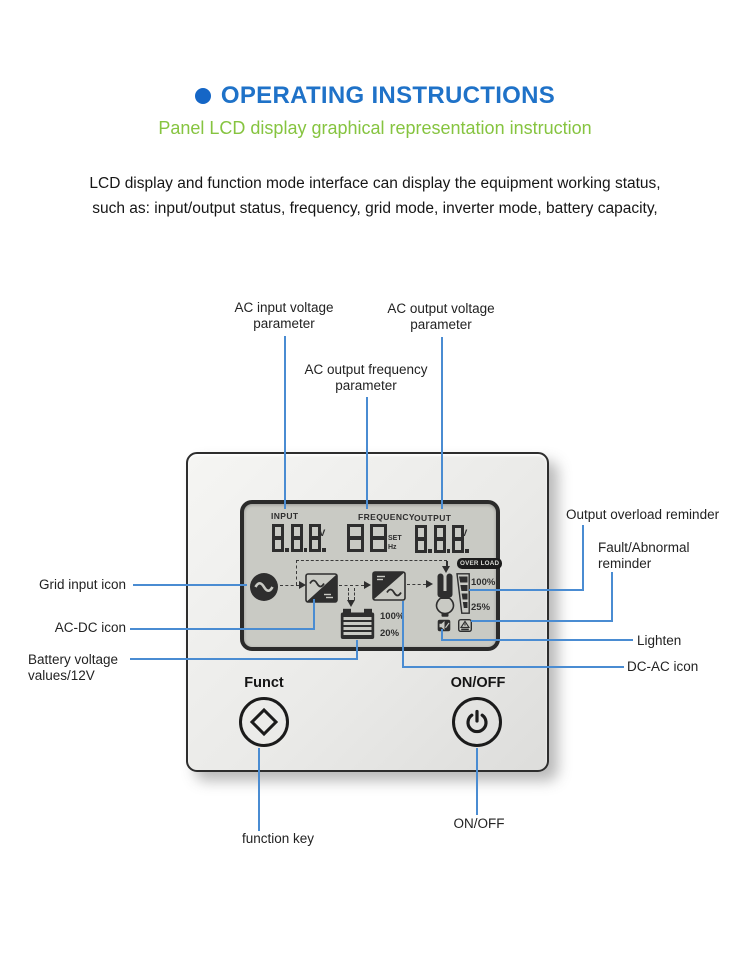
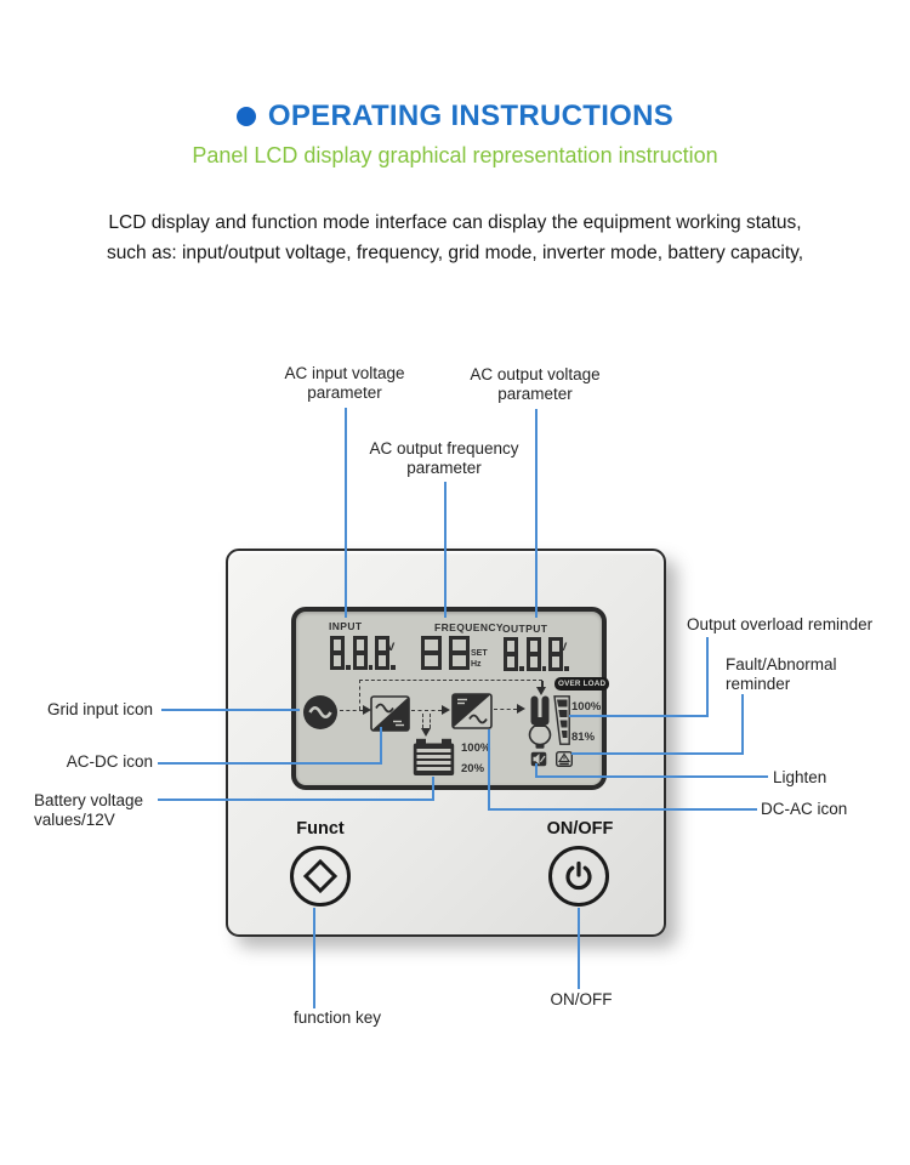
  OPERATING INSTRUCTIONS
  Panel LCD display graphical representation instruction
  LCD display and function mode interface can display the equipment working status,
- such as: input/output status, frequency, grid mode, inverter mode, battery capacity,
+ such as: input/output voltage, frequency, grid mode, inverter mode, battery capacity,
  AC input voltage
  parameter
  AC output frequency
  parameter
  AC output voltage
  parameter
  INPUT
  V
  FREQUENCY
  OUTPUT
  V
  100%
- 25%
+ 81%
  100%
  20%
  Funct
  ON/OFF
  Grid input icon
  AC-DC icon
  Battery voltage
  values/12V
  Output overload reminder
  Fault/Abnormal
  reminder
  Lighten
  DC-AC icon
  function key
  ON/OFF
